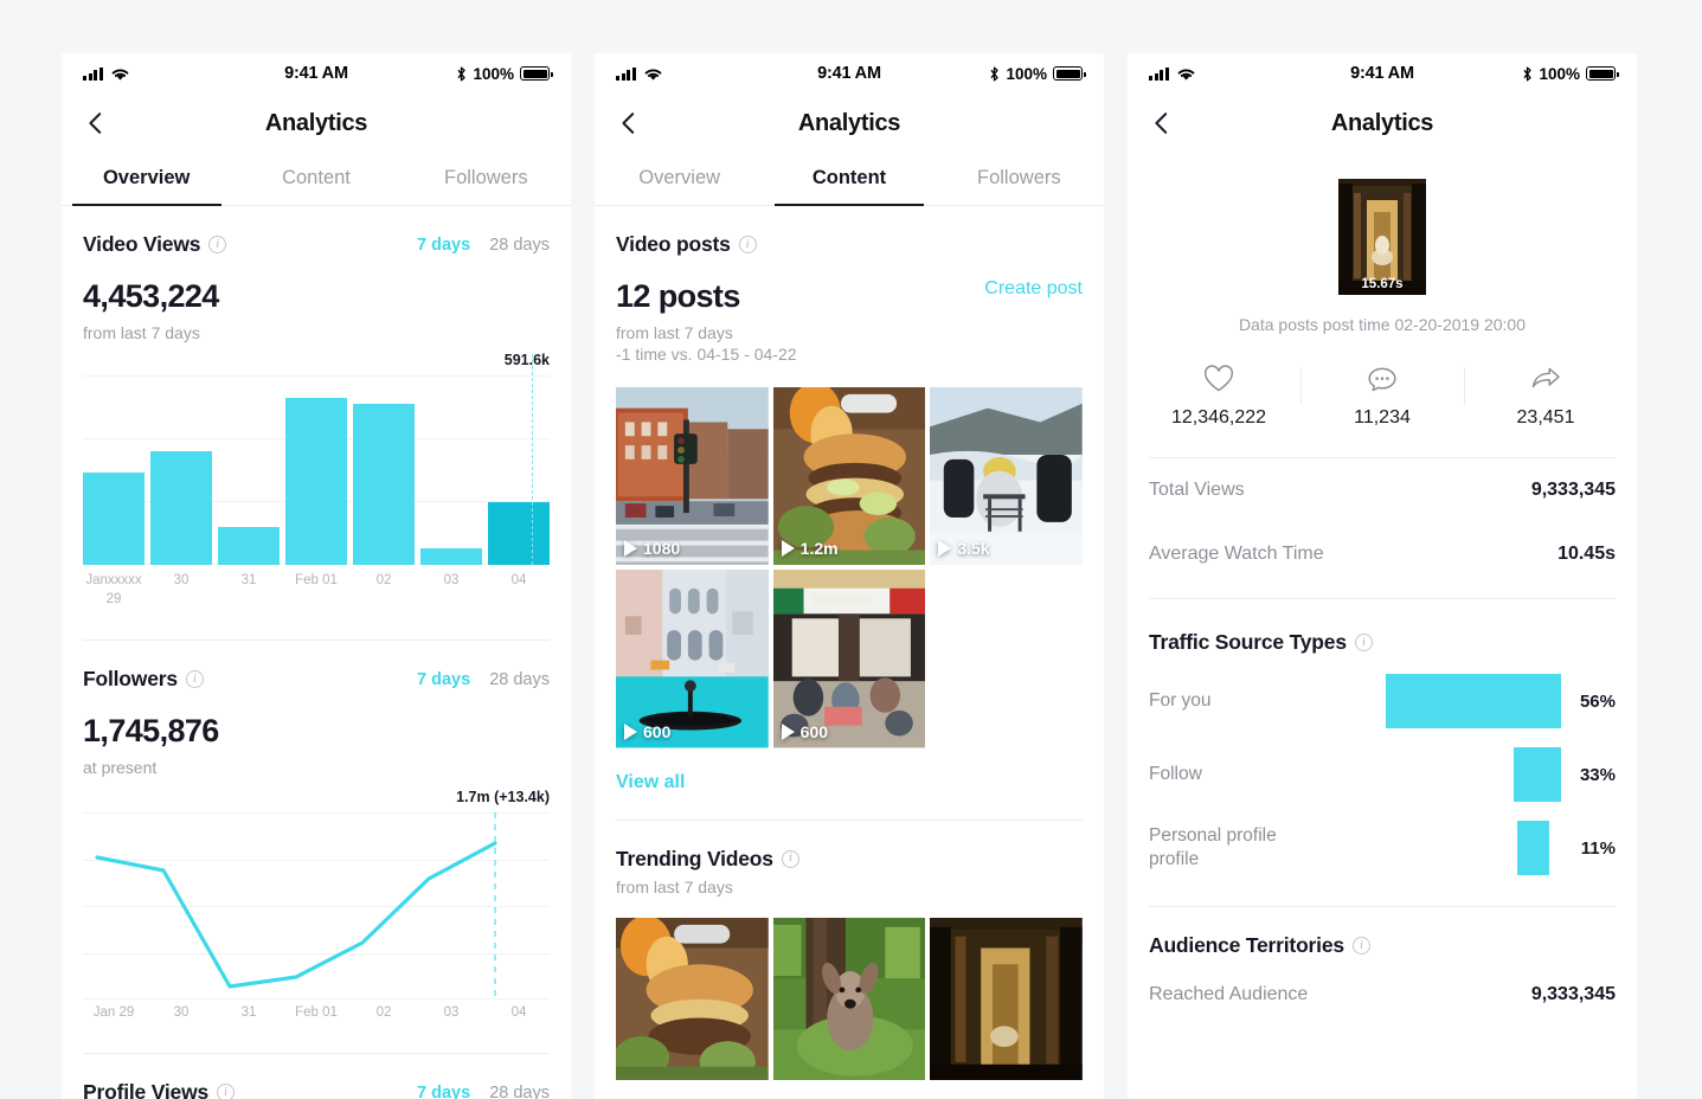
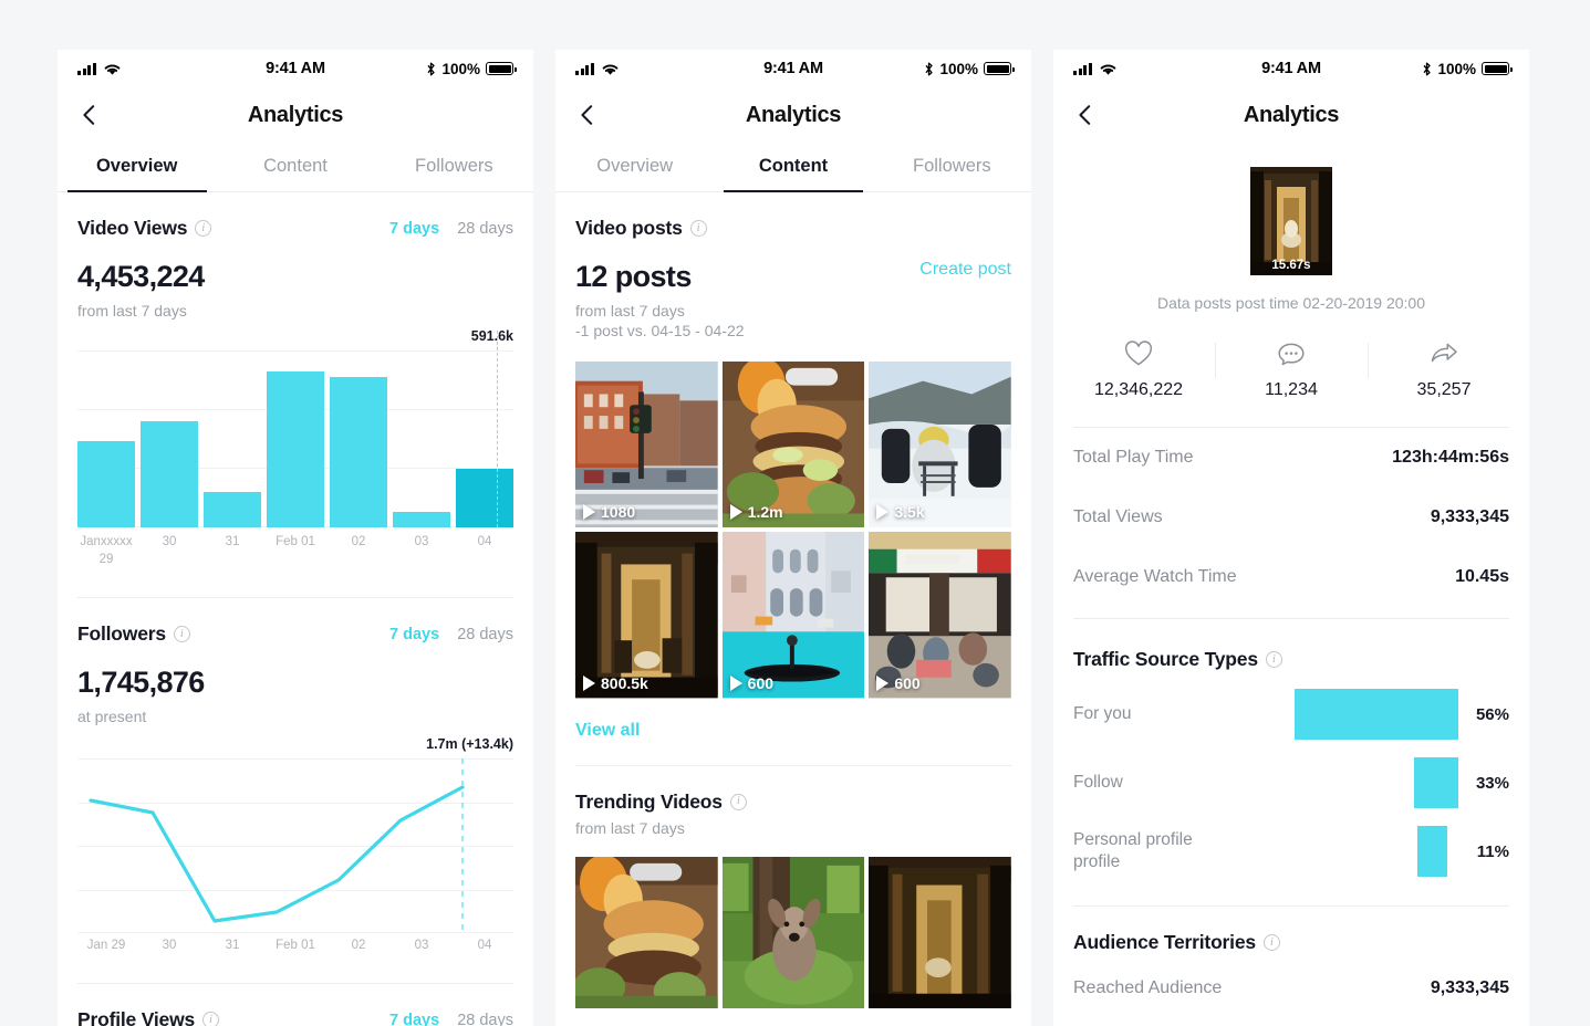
  9:41 AM
  100%
  Analytics
  Overview
  Content
  Followers
  Video Views
  i
  7 days
  28 days
  4,453,224
  from last 7 days
  591.6k
  Janxxxxx
  29
  30
  31
  Feb 01
  02
  03
  04
  Followers
  i
  7 days
  28 days
  1,745,876
  at present
  1.7m (+13.4k)
  Jan 29
  30
  31
  Feb 01
  02
  03
  04
  Profile Views
  i
  7 days
  28 days
  9:41 AM
  100%
  Analytics
  Overview
  Content
  Followers
  Video posts
  i
  12 posts
  from last 7 days
- -1 time vs. 04-15 - 04-22
+ -1 post vs. 04-15 - 04-22
  Create post
  1080
  1.2m
  3.5k
+ 800.5k
  600
  600
  View all
  Trending Videos
  i
  from last 7 days
  9:41 AM
  100%
  Analytics
  15.67s
  Data posts post time 02-20-2019 20:00
  12,346,222
  11,234
- 23,451
+ 35,257
+ Total Play Time
+ 123h:44m:56s
  Total Views
  9,333,345
  Average Watch Time
  10.45s
  Traffic Source Types
  i
  For you
  56%
  Follow
  33%
  Personal profile
  profile
  11%
  Audience Territories
  i
  Reached Audience
  9,333,345
